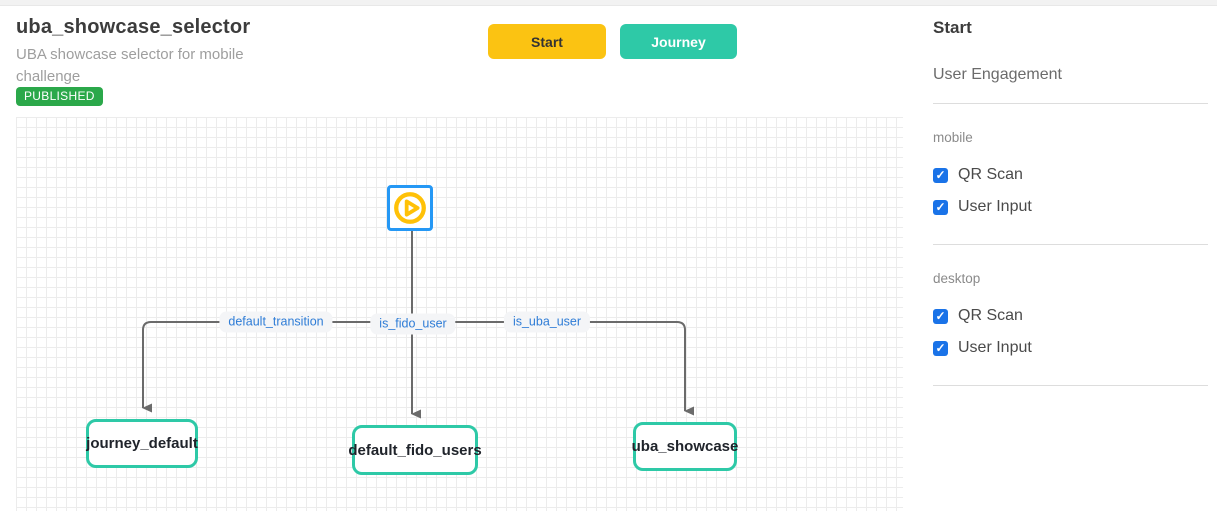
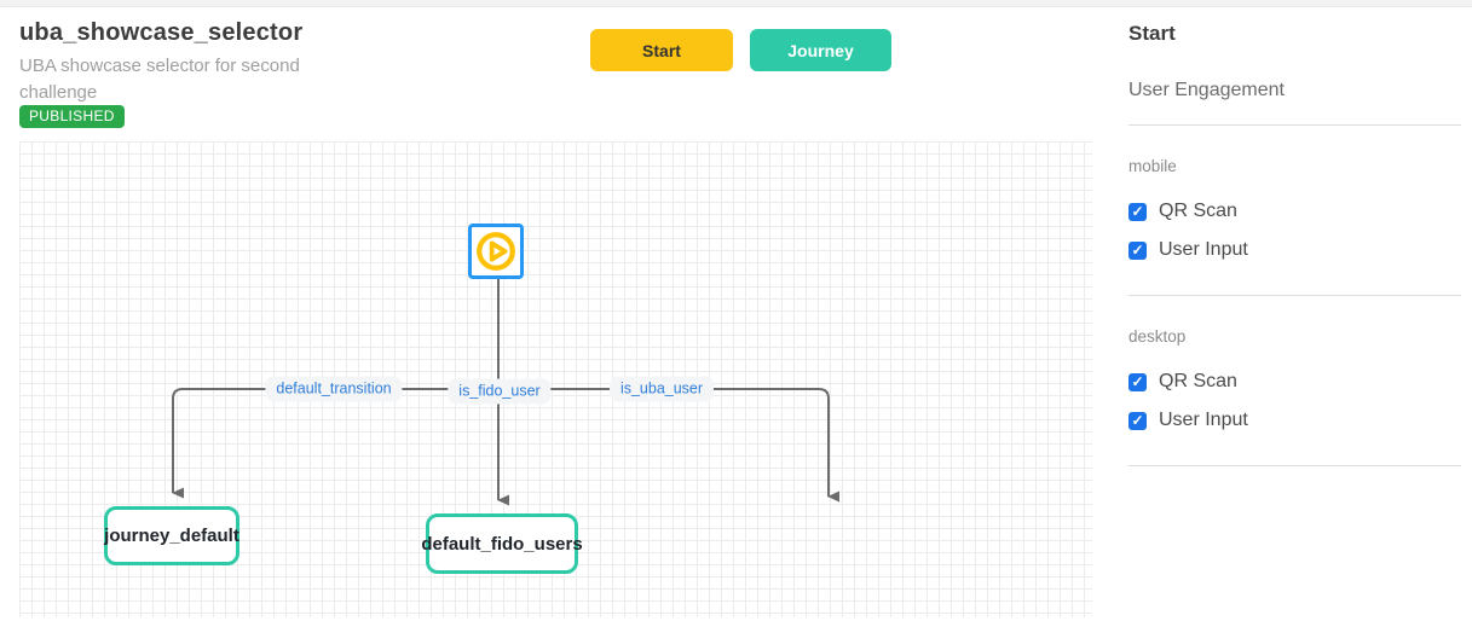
  uba_showcase_selector
- UBA showcase selector for mobile challenge
+ UBA showcase selector for second challenge
  PUBLISHED
  Start
  Journey
  default_transition
  is_fido_user
  is_uba_user
  journey_default
  default_fido_users
- uba_showcase
  Start
  User Engagement
  mobile
  ✓
  QR Scan
  ✓
  User Input
  desktop
  ✓
  QR Scan
  ✓
  User Input
